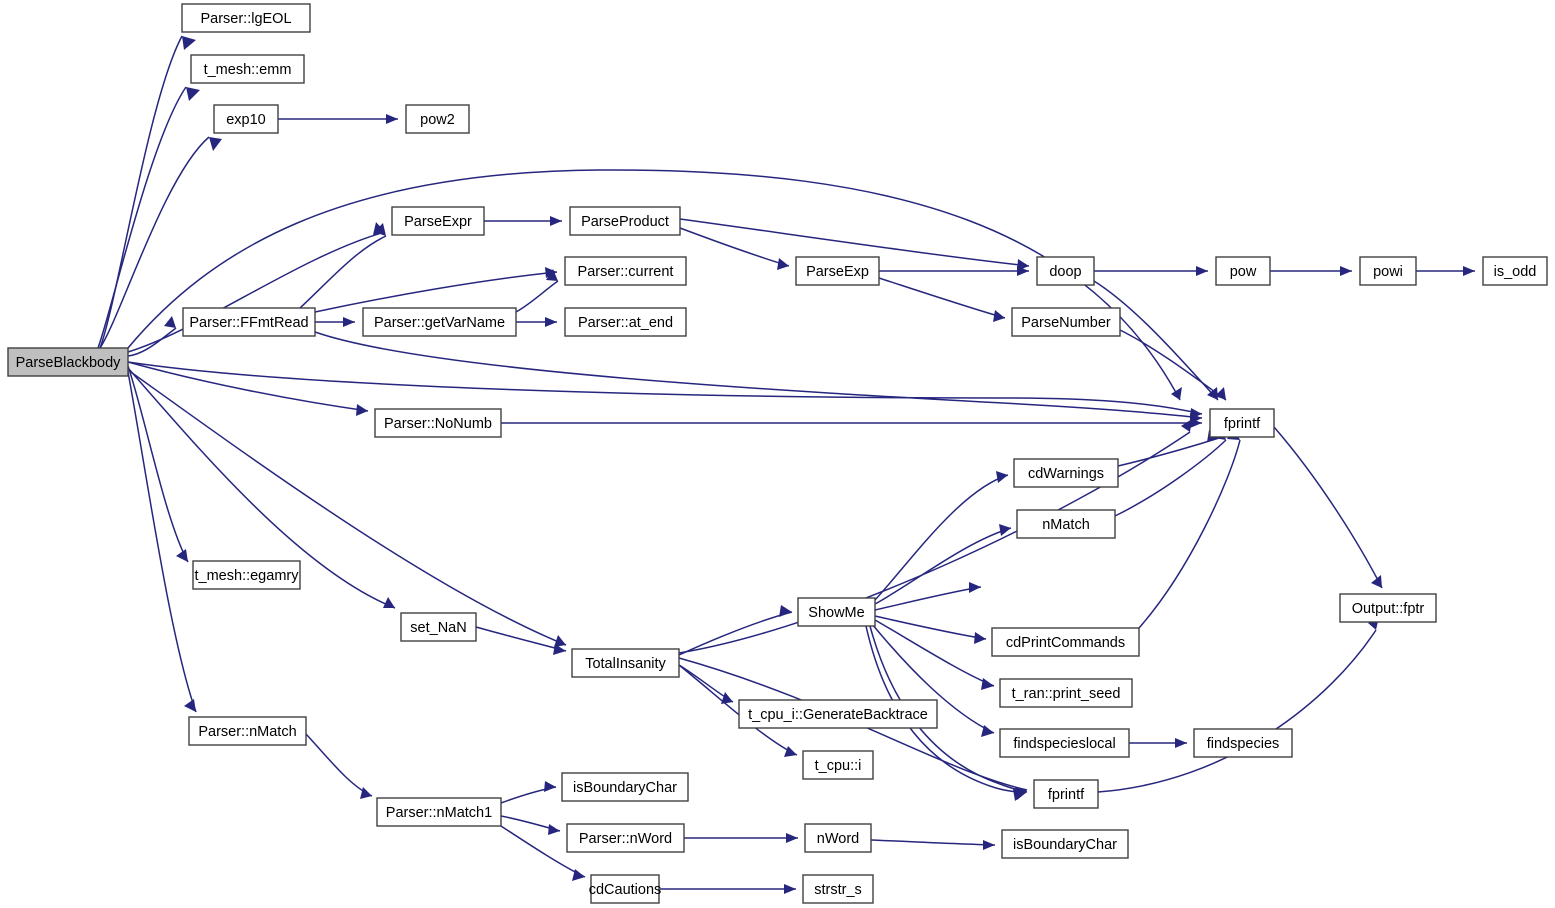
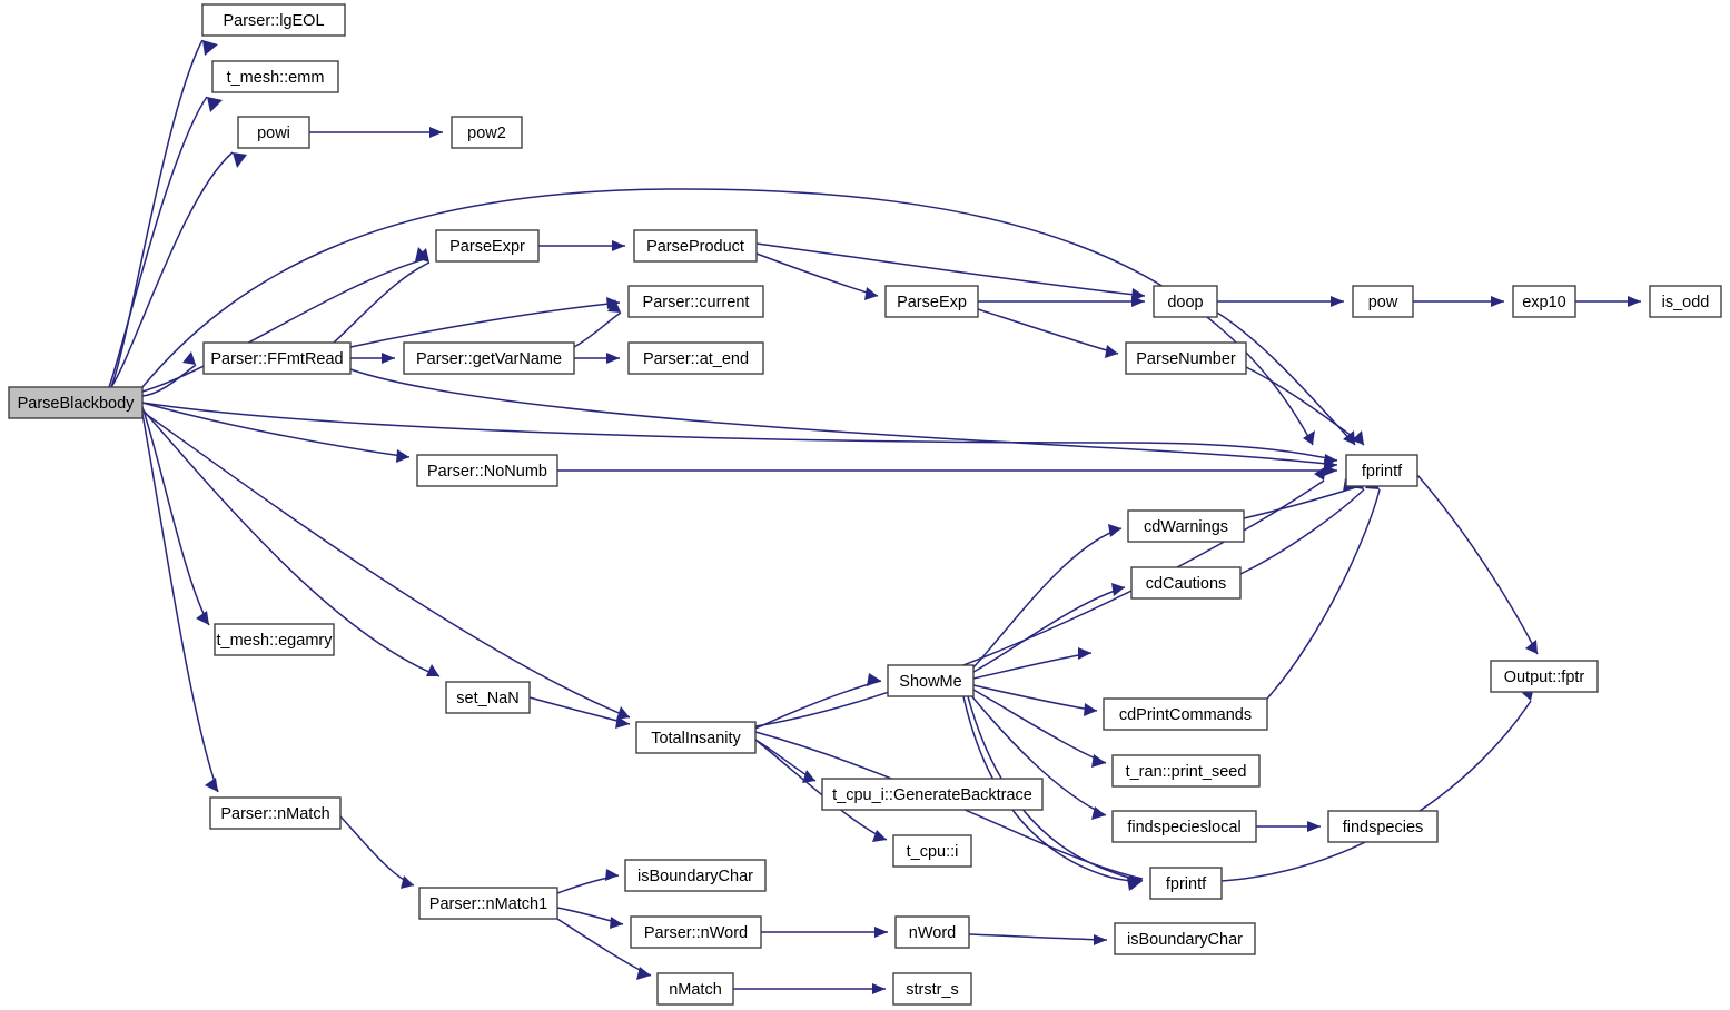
  ParseBlackbody
  Parser::lgEOL
  t_mesh::emm
- exp10
+ powi
  pow2
  ParseExpr
  ParseProduct
  Parser::current
  ParseExp
  doop
  pow
- powi
+ exp10
  is_odd
  Parser::FFmtRead
  Parser::getVarName
  Parser::at_end
  ParseNumber
  fprintf
  Parser::NoNumb
  cdWarnings
- nMatch
+ cdCautions
  t_mesh::egamry
  Output::fptr
  ShowMe
  cdPrintCommands
  set_NaN
  TotalInsanity
  t_ran::print_seed
  t_cpu_i::GenerateBacktrace
  Parser::nMatch
  findspecieslocal
  findspecies
  t_cpu::i
  isBoundaryChar
  fprintf
  Parser::nMatch1
  Parser::nWord
  nWord
  isBoundaryChar
- cdCautions
+ nMatch
  strstr_s
